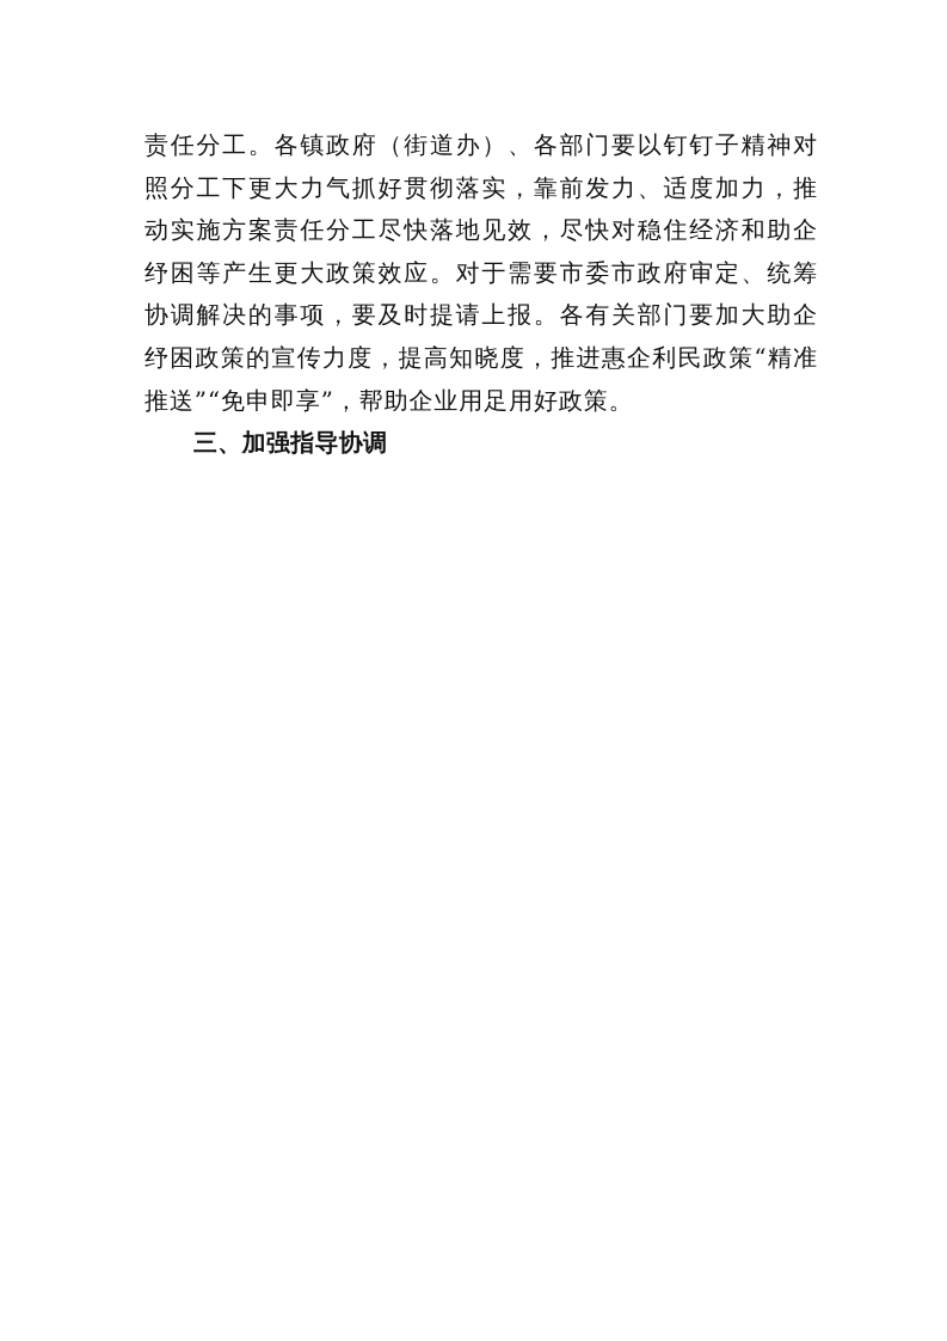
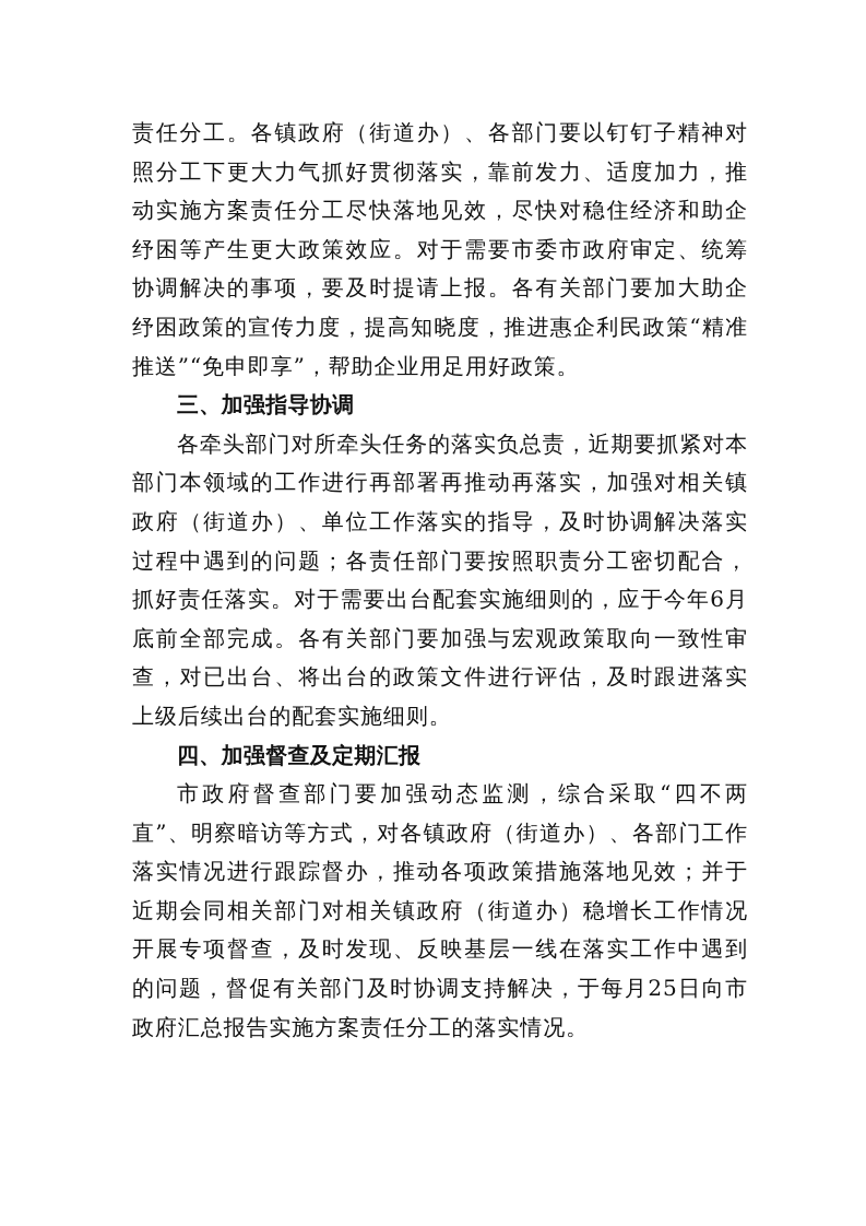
  责任分工。各镇政府（街道办）、各部门要以钉钉子精神对照分工下更大力气抓好贯彻落实，靠前发力、适度加力，推动实施方案责任分工尽快落地见效，尽快对稳住经济和助企纾困等产生更大政策效应。对于需要市委市政府审定、统筹协调解决的事项，要及时提请上报。各有关部门要加大助企纾困政策的宣传力度，提高知晓度，推进惠企利民政策“精准推送”“免申即享”，帮助企业用足用好政策。
  三、加强指导协调
+ 各牵头部门对所牵头任务的落实负总责，近期要抓紧对本部门本领域的工作进行再部署再推动再落实，加强对相关镇政府（街道办）、单位工作落实的指导，及时协调解决落实过程中遇到的问题；各责任部门要按照职责分工密切配合，抓好责任落实。对于需要出台配套实施细则的，应于今年6月底前全部完成。各有关部门要加强与宏观政策取向一致性审查，对已出台、将出台的政策文件进行评估，及时跟进落实上级后续出台的配套实施细则。
+ 四、加强督查及定期汇报
+ 市政府督查部门要加强动态监测，综合采取“四不两直”、明察暗访等方式，对各镇政府（街道办）、各部门工作落实情况进行跟踪督办，推动各项政策措施落地见效；并于近期会同相关部门对相关镇政府（街道办）稳增长工作情况开展专项督查，及时发现、反映基层一线在落实工作中遇到的问题，督促有关部门及时协调支持解决，于每月25日向市政府汇总报告实施方案责任分工的落实情况。
